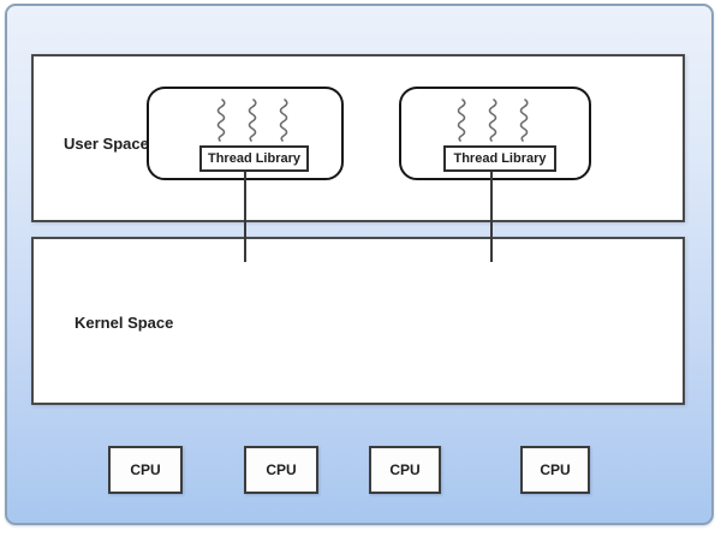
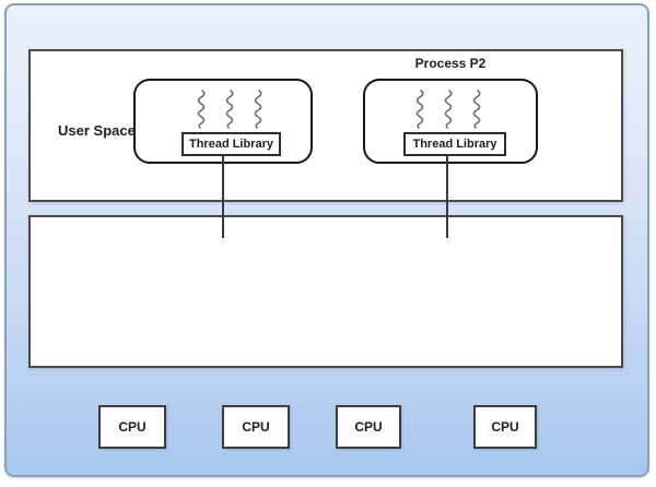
  User Space
- Kernel Space
  Thread Library
+ Process P2
  Thread Library
  CPU
  CPU
  CPU
  CPU
